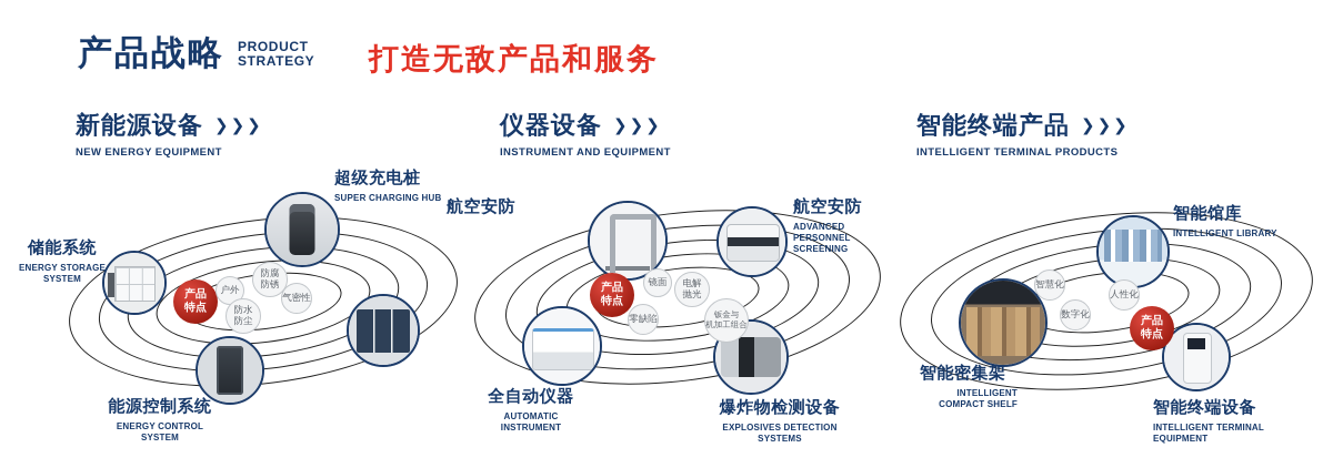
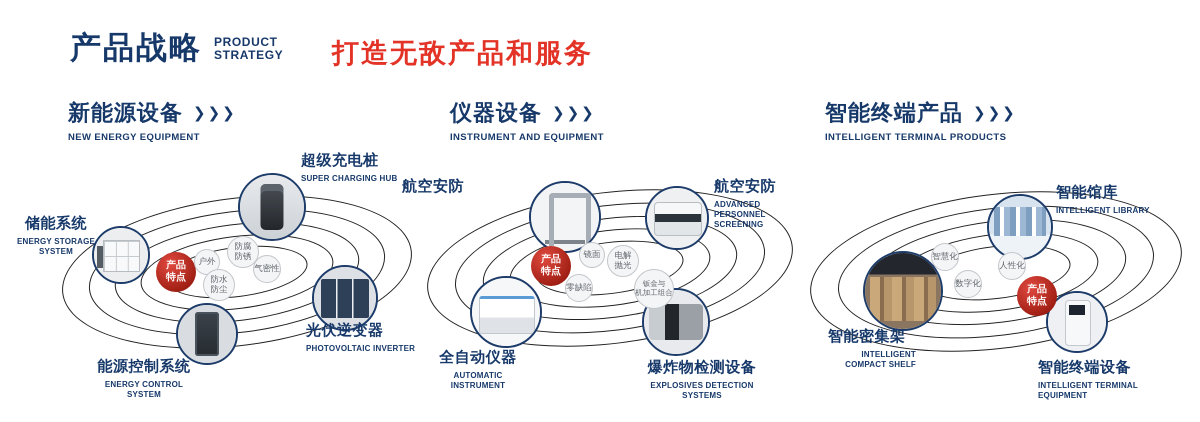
  产品战略
  PRODUCT
  STRATEGY
  打造无敌产品和服务
  新能源设备
  ❯❯❯
  NEW ENERGY EQUIPMENT
  产品
  特点
  户外
  防腐
  防锈
  气密性
  防水
  防尘
  超级充电桩
  SUPER CHARGING HUB
  储能系统
  ENERGY STORAGE SYSTEM
+ 光伏逆变器
+ PHOTOVOLTAIC INVERTER
  能源控制系统
  ENERGY CONTROL SYSTEM
  仪器设备
  ❯❯❯
  INSTRUMENT AND EQUIPMENT
  产品
  特点
  镜面
  电解
  抛光
  零缺陷
  钣金与
  机加工组合
  航空安防
  航空安防
  ADVANCED PERSONNEL SCREENING
  全自动仪器
  AUTOMATIC INSTRUMENT
  爆炸物检测设备
  EXPLOSIVES DETECTION SYSTEMS
  智能终端产品
  ❯❯❯
  INTELLIGENT TERMINAL PRODUCTS
  产品
  特点
  智慧化
  人性化
  数字化
  智能馆库
  INTELLIGENT LIBRARY
  智能密集架
  INTELLIGENT COMPACT SHELF
  智能终端设备
  INTELLIGENT TERMINAL EQUIPMENT
